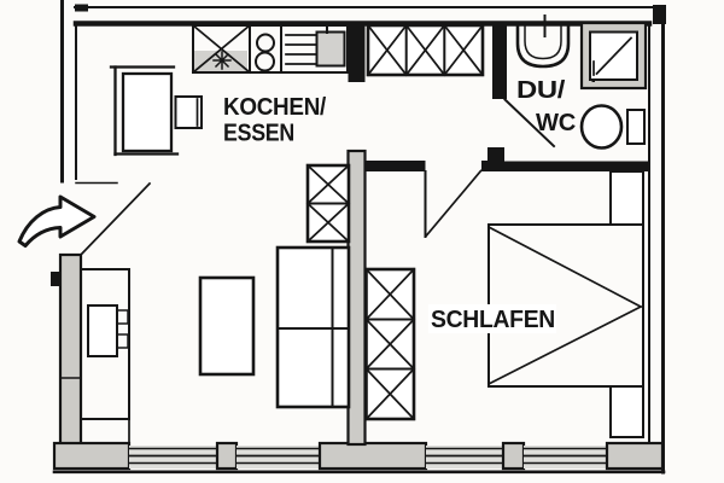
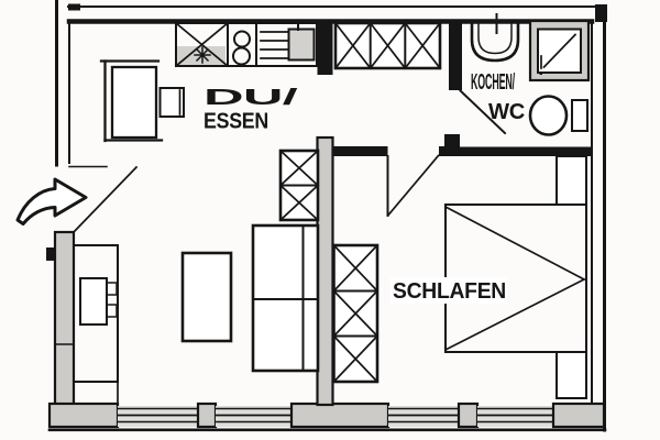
- KOCHEN/
+ DU/
  ESSEN
- DU/
+ KOCHEN/
  WC
  SCHLAFEN
